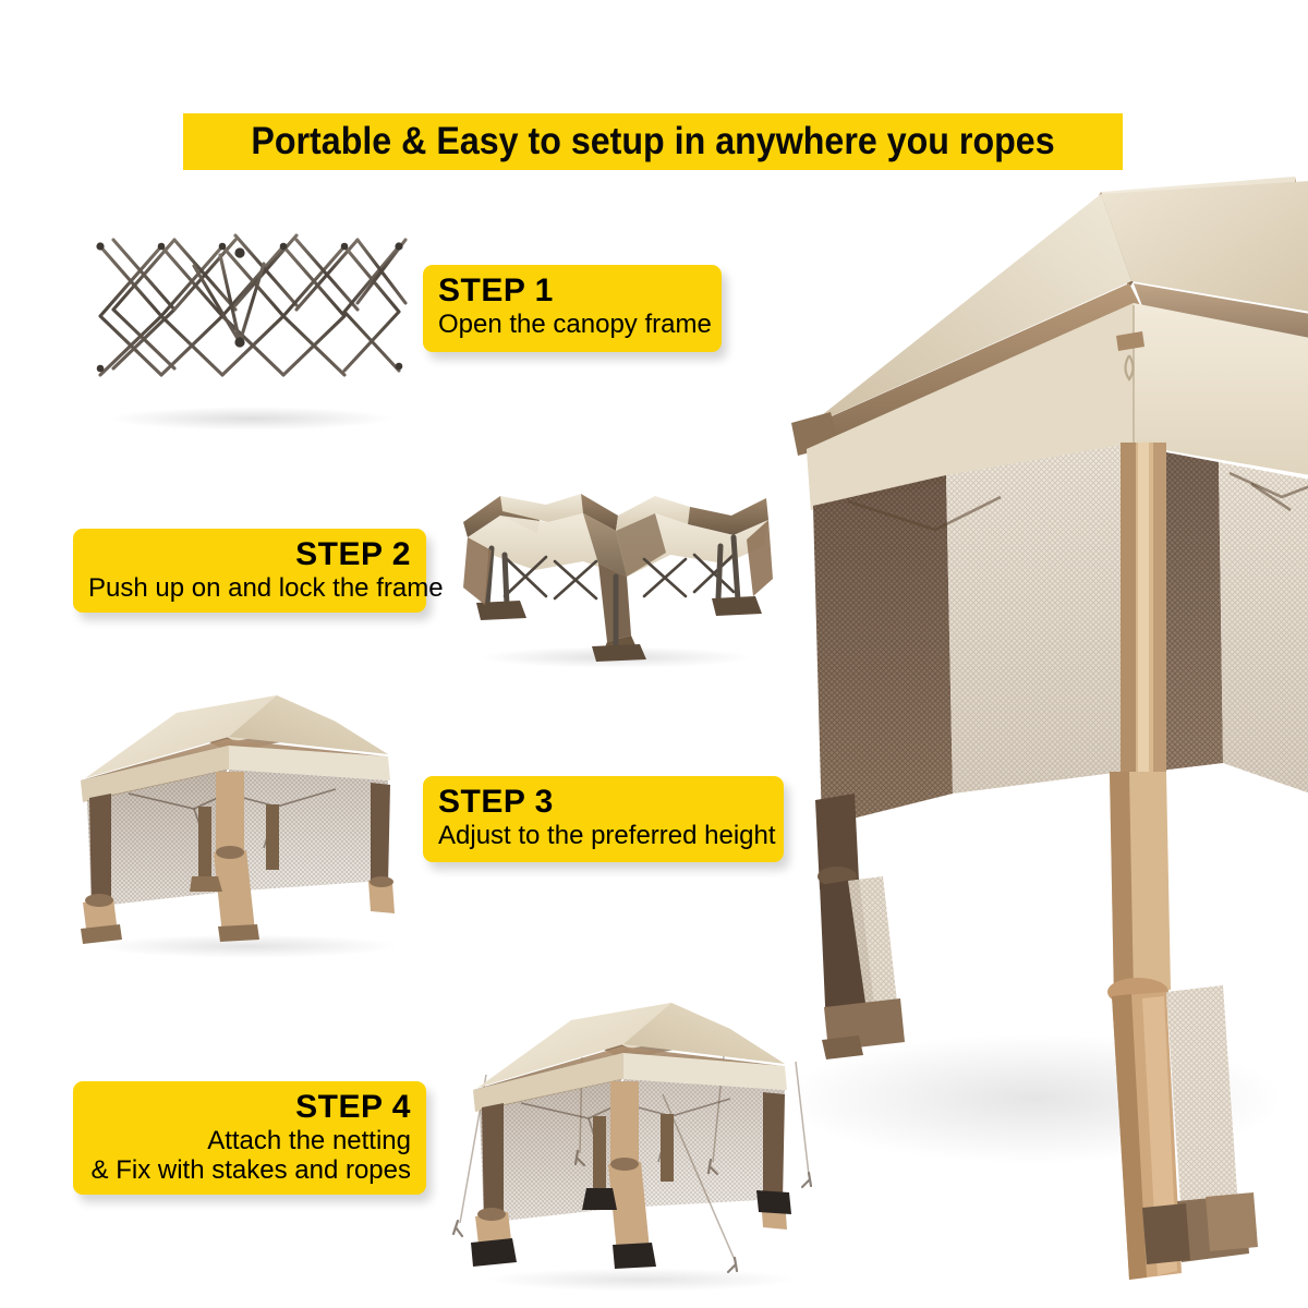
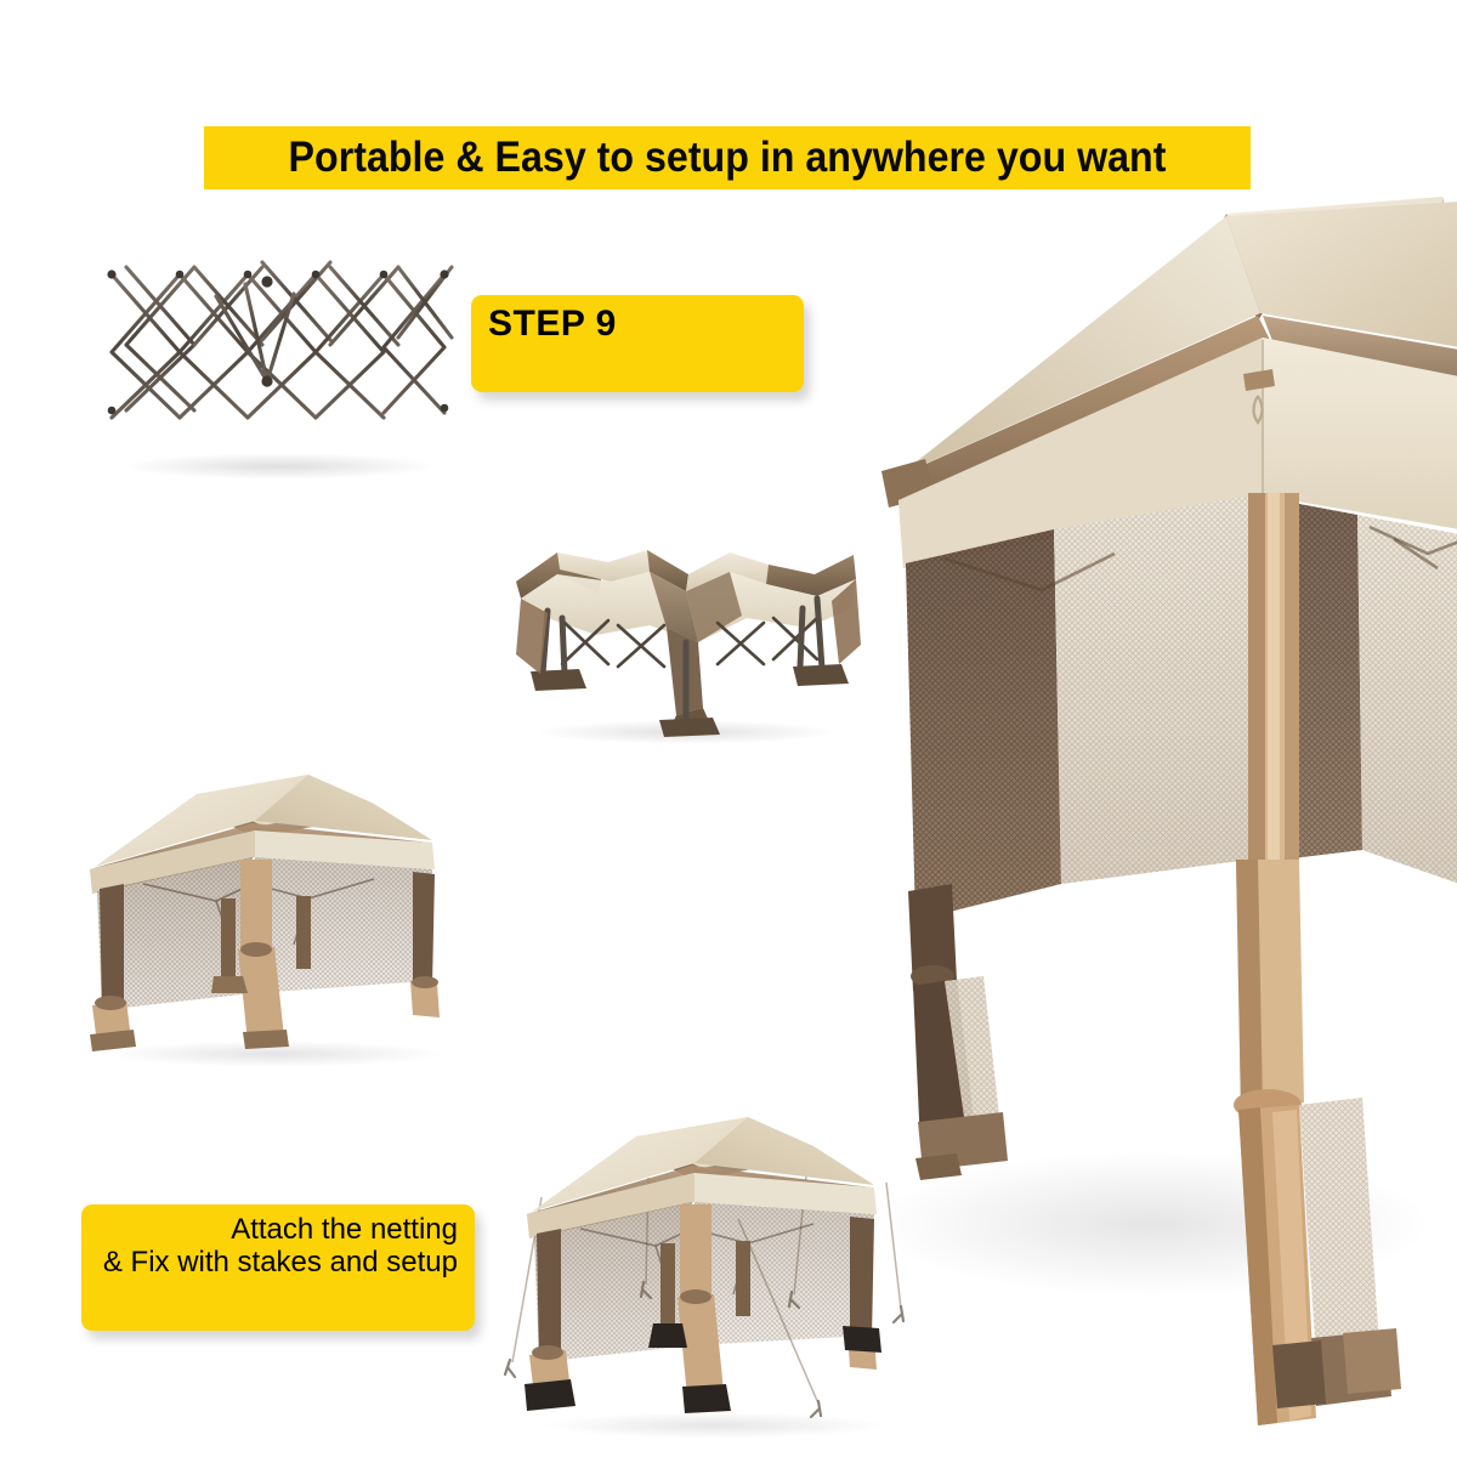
- Portable & Easy to setup in anywhere you ropes
+ Portable & Easy to setup in anywhere you want
- STEP 1
+ STEP 9
- Open the canopy frame
- STEP 2
- Push up on and lock the frame
- STEP 3
- Adjust to the preferred height
- STEP 4
  Attach the netting
- & Fix with stakes and ropes
+ & Fix with stakes and setup
